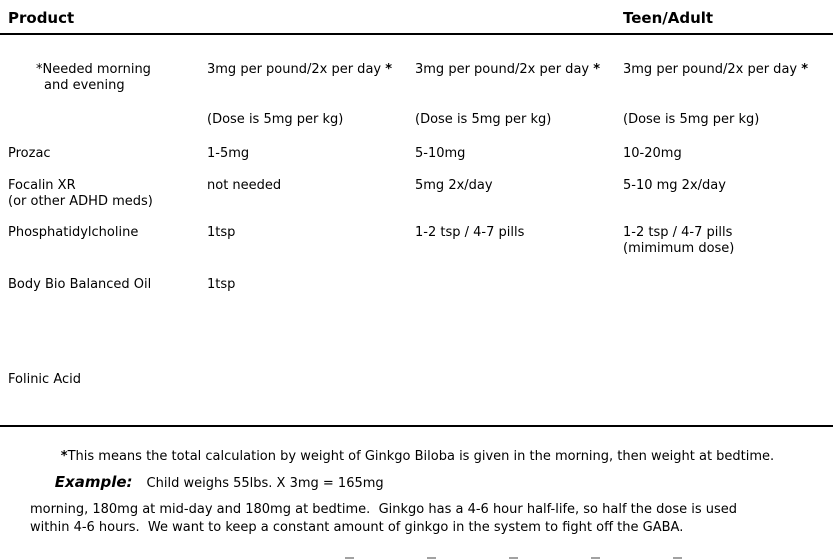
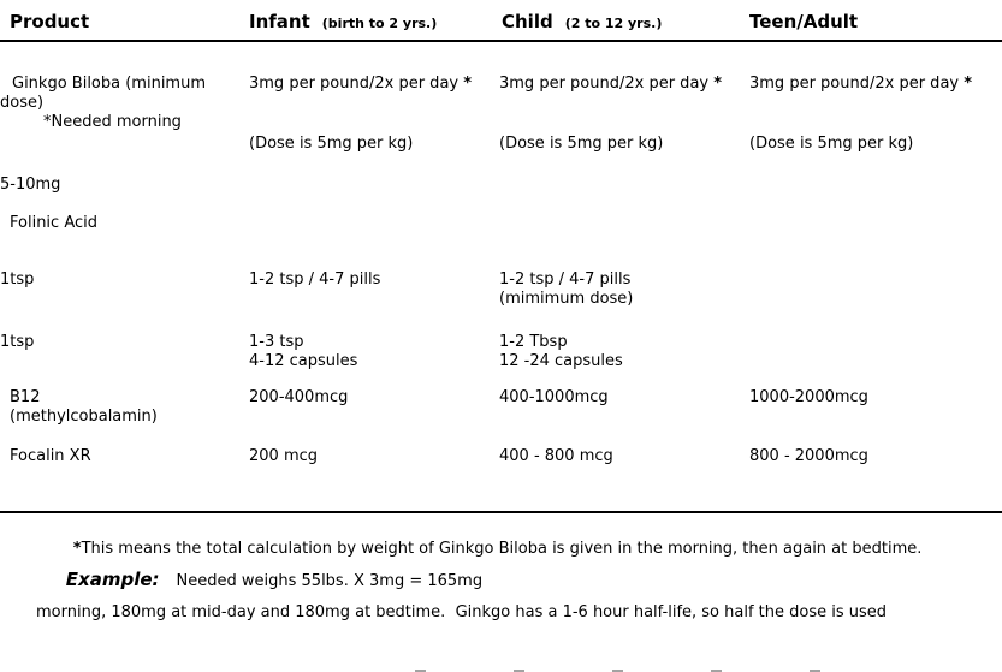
  Product
+ Infant
+ (birth to 2 yrs.)
+ Child
+ (2 to 12 yrs.)
  Teen/Adult
+ Ginkgo Biloba (minimum
+ dose)
  *Needed morning
- and evening
  3mg per pound/2x per day *
  (Dose is 5mg per kg)
  3mg per pound/2x per day *
  (Dose is 5mg per kg)
  3mg per pound/2x per day *
  (Dose is 5mg per kg)
- Prozac
- 1-5mg
  5-10mg
- 10-20mg
- Focalin XR
+ Folinic Acid
- (or other ADHD meds)
- not needed
- 5mg 2x/day
- 5-10 mg 2x/day
- Phosphatidylcholine
  1tsp
  1-2 tsp / 4-7 pills
  1-2 tsp / 4-7 pills
  (mimimum dose)
- Body Bio Balanced Oil
  1tsp
+ 1-3 tsp
+ 4-12 capsules
+ 1-2 Tbsp
+ 12 -24 capsules
+ B12
+ (methylcobalamin)
+ 200-400mcg
+ 400-1000mcg
+ 1000-2000mcg
- Folinic Acid
+ Focalin XR
+ 200 mcg
+ 400 - 800 mcg
+ 800 - 2000mcg
- *This means the total calculation by weight of Ginkgo Biloba is given in the morning, then weight at bedtime.
+ *This means the total calculation by weight of Ginkgo Biloba is given in the morning, then again at bedtime.
- Example: Child weighs 55lbs. X 3mg = 165mg
+ Example: Needed weighs 55lbs. X 3mg = 165mg
- morning, 180mg at mid-day and 180mg at bedtime. Ginkgo has a 4-6 hour half-life, so half the dose is used
+ morning, 180mg at mid-day and 180mg at bedtime. Ginkgo has a 1-6 hour half-life, so half the dose is used
- within 4-6 hours. We want to keep a constant amount of ginkgo in the system to fight off the GABA.
